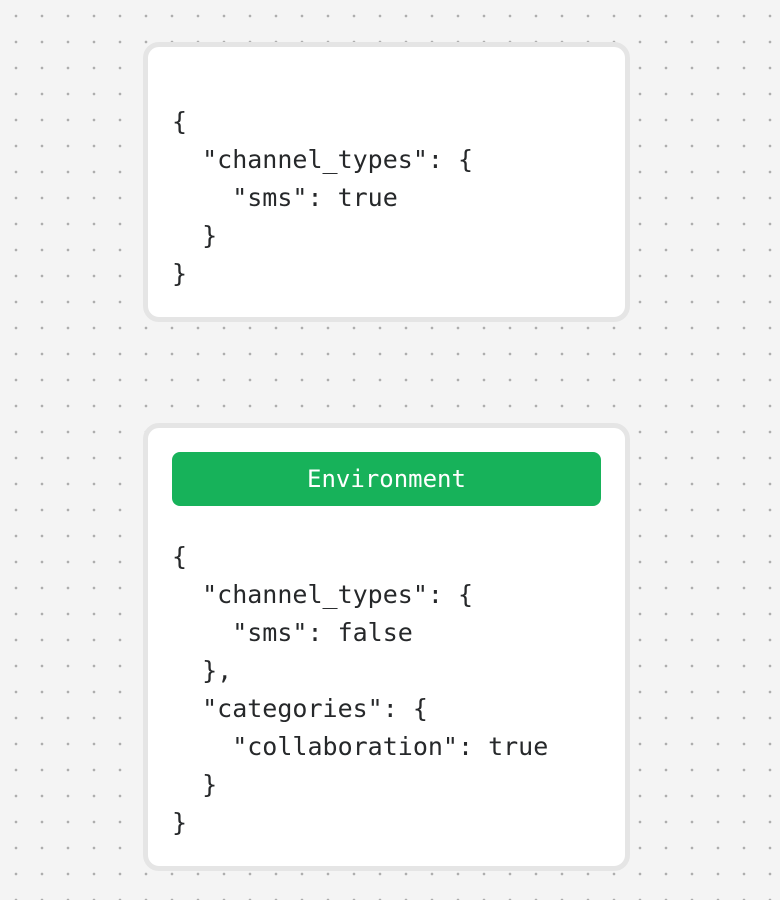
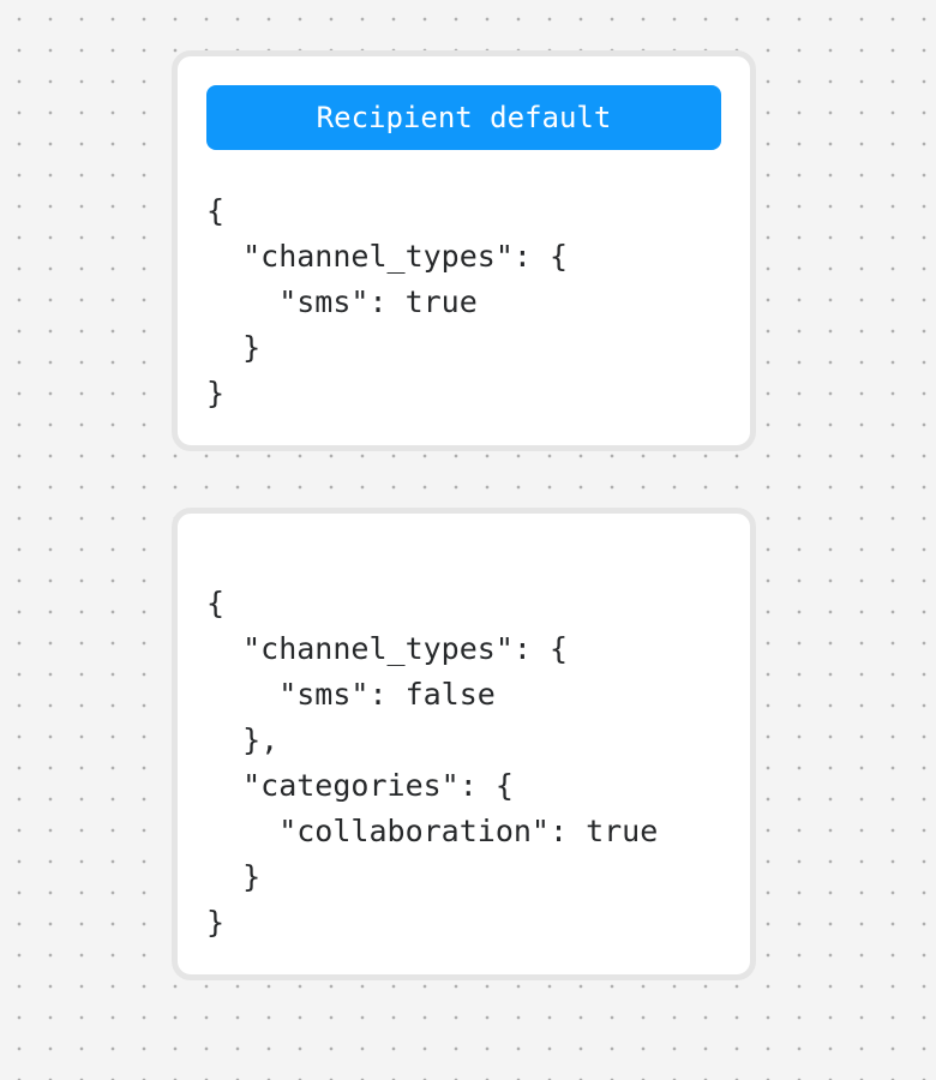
+ Recipient default
  {
  "channel_types": {
  "sms": true
  }
  }
- Environment
  {
  "channel_types": {
  "sms": false
  },
  "categories": {
  "collaboration": true
  }
  }
